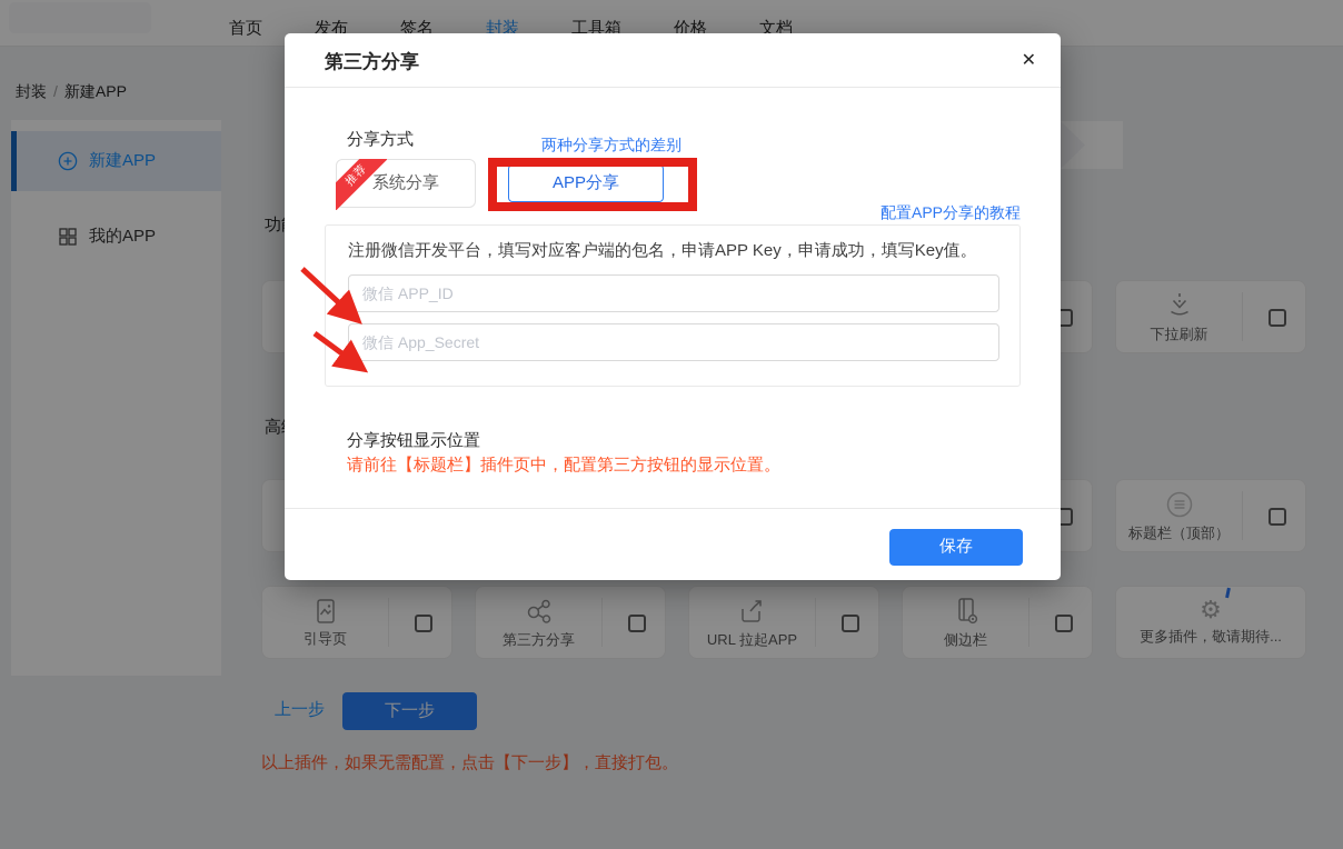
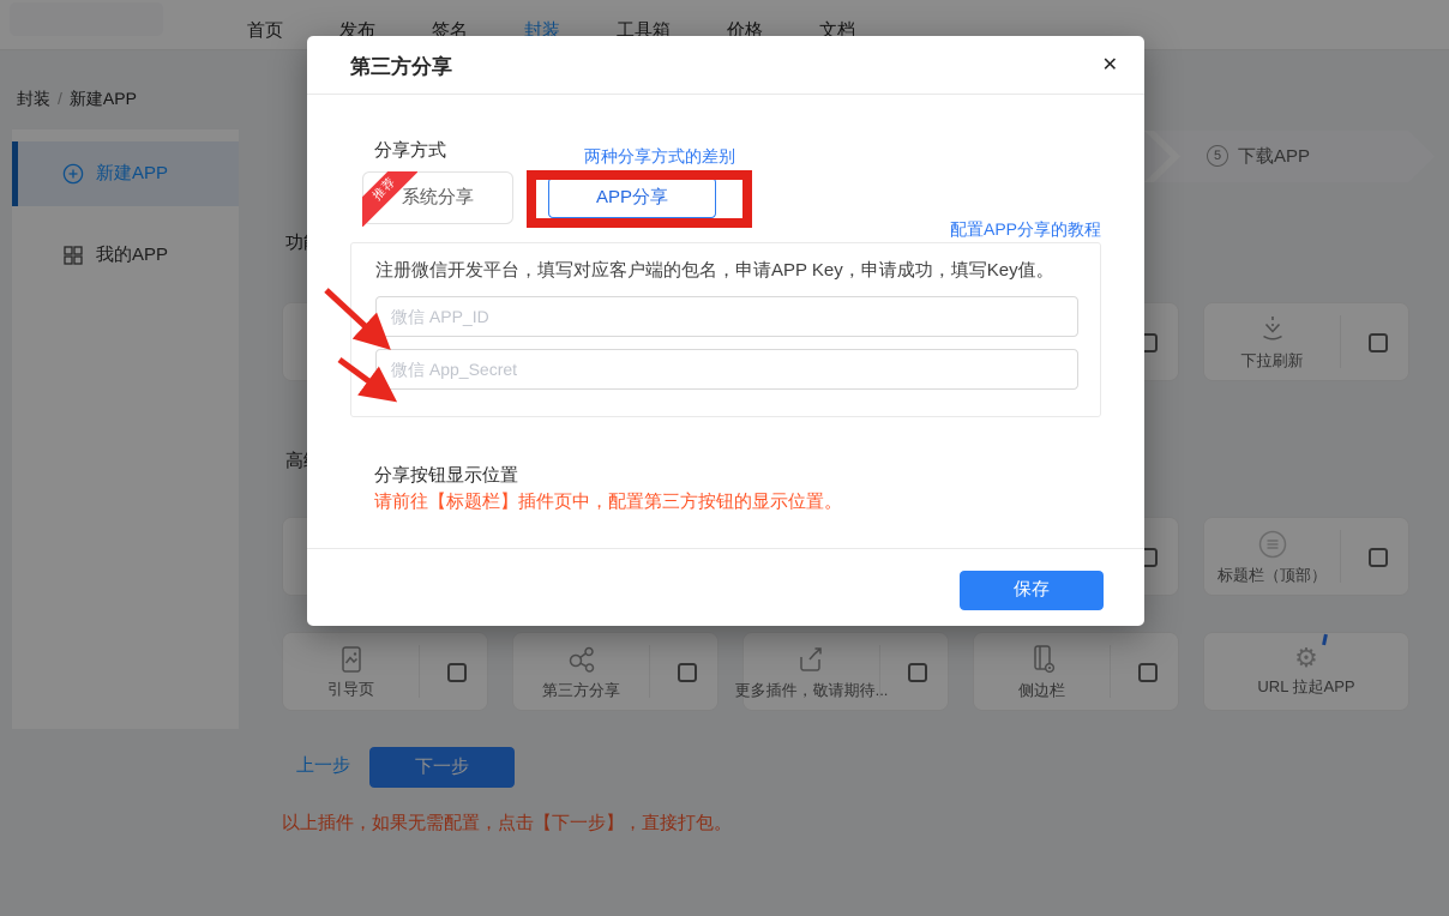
  首页
  发布
  签名
  封装
  工具箱
  价格
  文档
  封装 / 新建APP
  新建APP
  我的APP
+ 5
+ 下载APP
  下拉刷新
  标题栏（顶部）
  引导页
  第三方分享
- URL 拉起APP
+ 更多插件，敬请期待...
  侧边栏
  ⚙
- 更多插件，敬请期待...
+ URL 拉起APP
  上一步
  下一步
  以上插件，如果无需配置，点击【下一步】，直接打包。
  第三方分享
  ✕
  分享方式
  两种分享方式的差别
  系统分享
  APP分享
  配置APP分享的教程
  注册微信开发平台，填写对应客户端的包名，申请APP Key，申请成功，填写Key值。
  微信 APP_ID
  微信 App_Secret
  分享按钮显示位置
  请前往【标题栏】插件页中，配置第三方按钮的显示位置。
  保存
